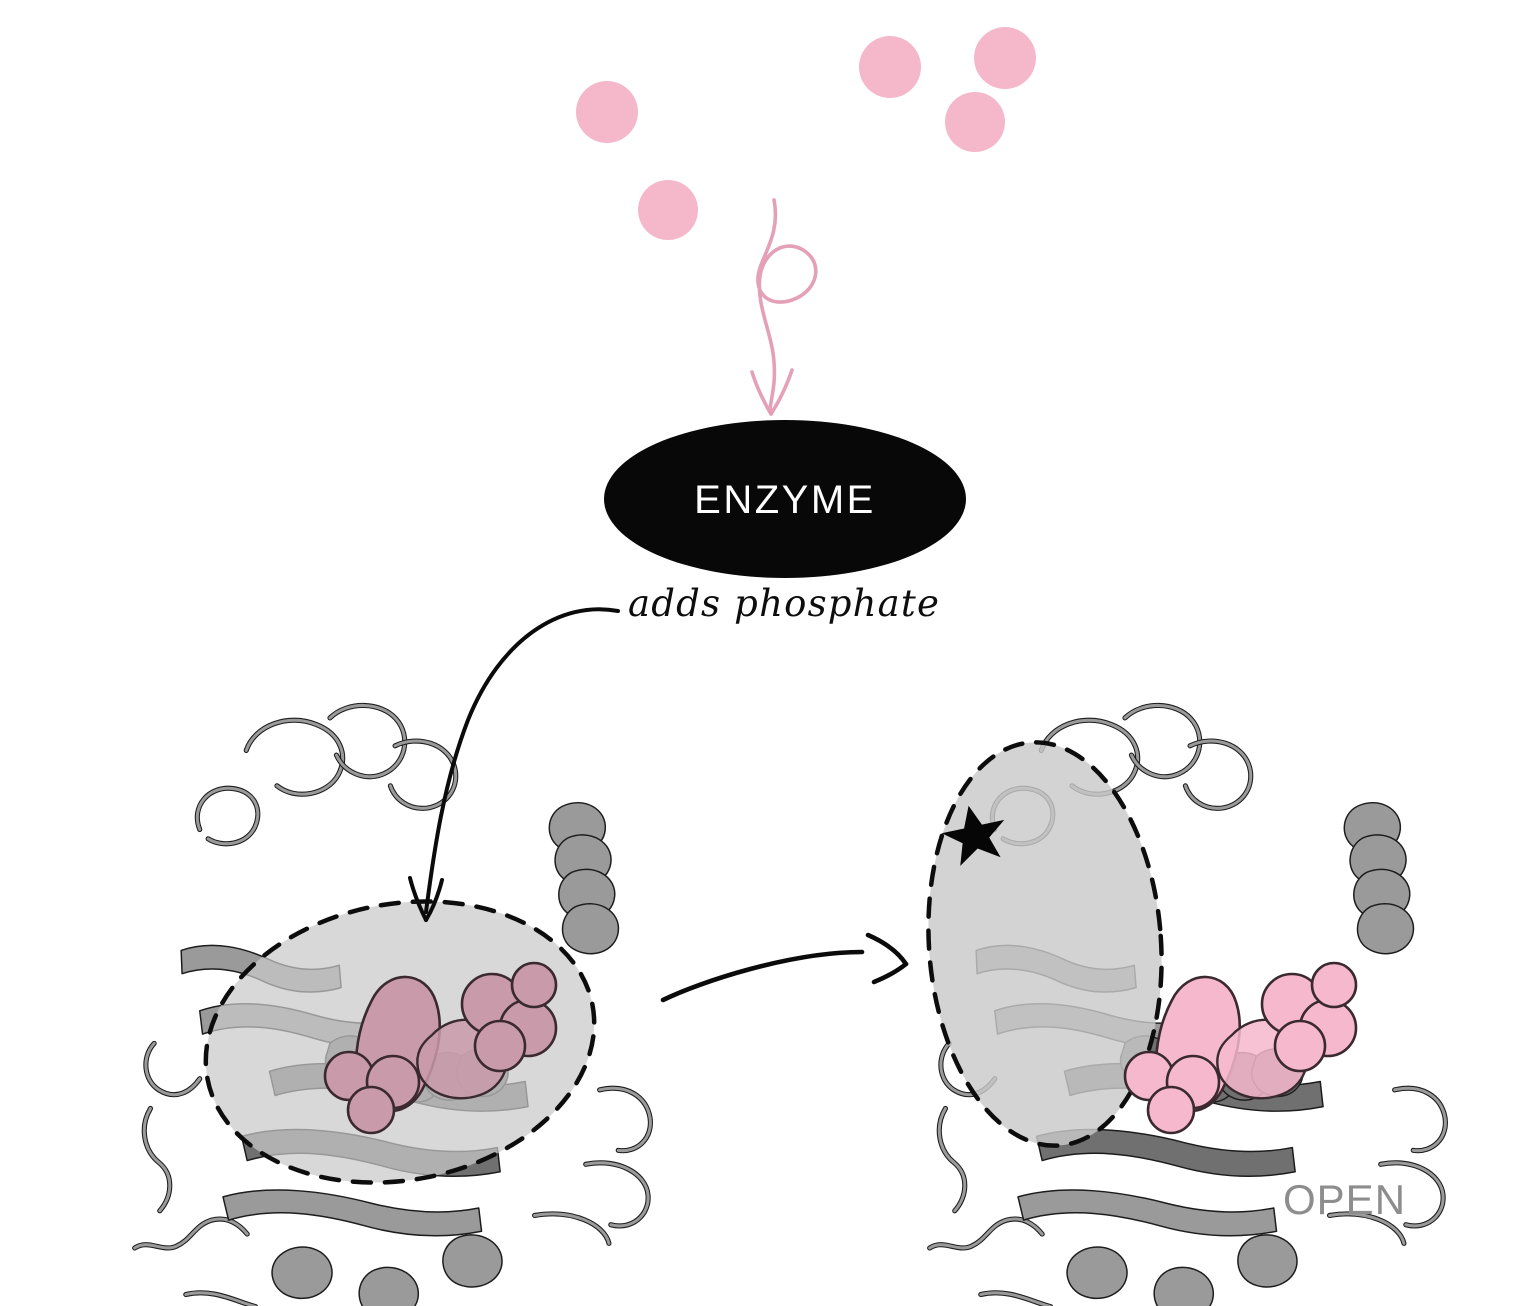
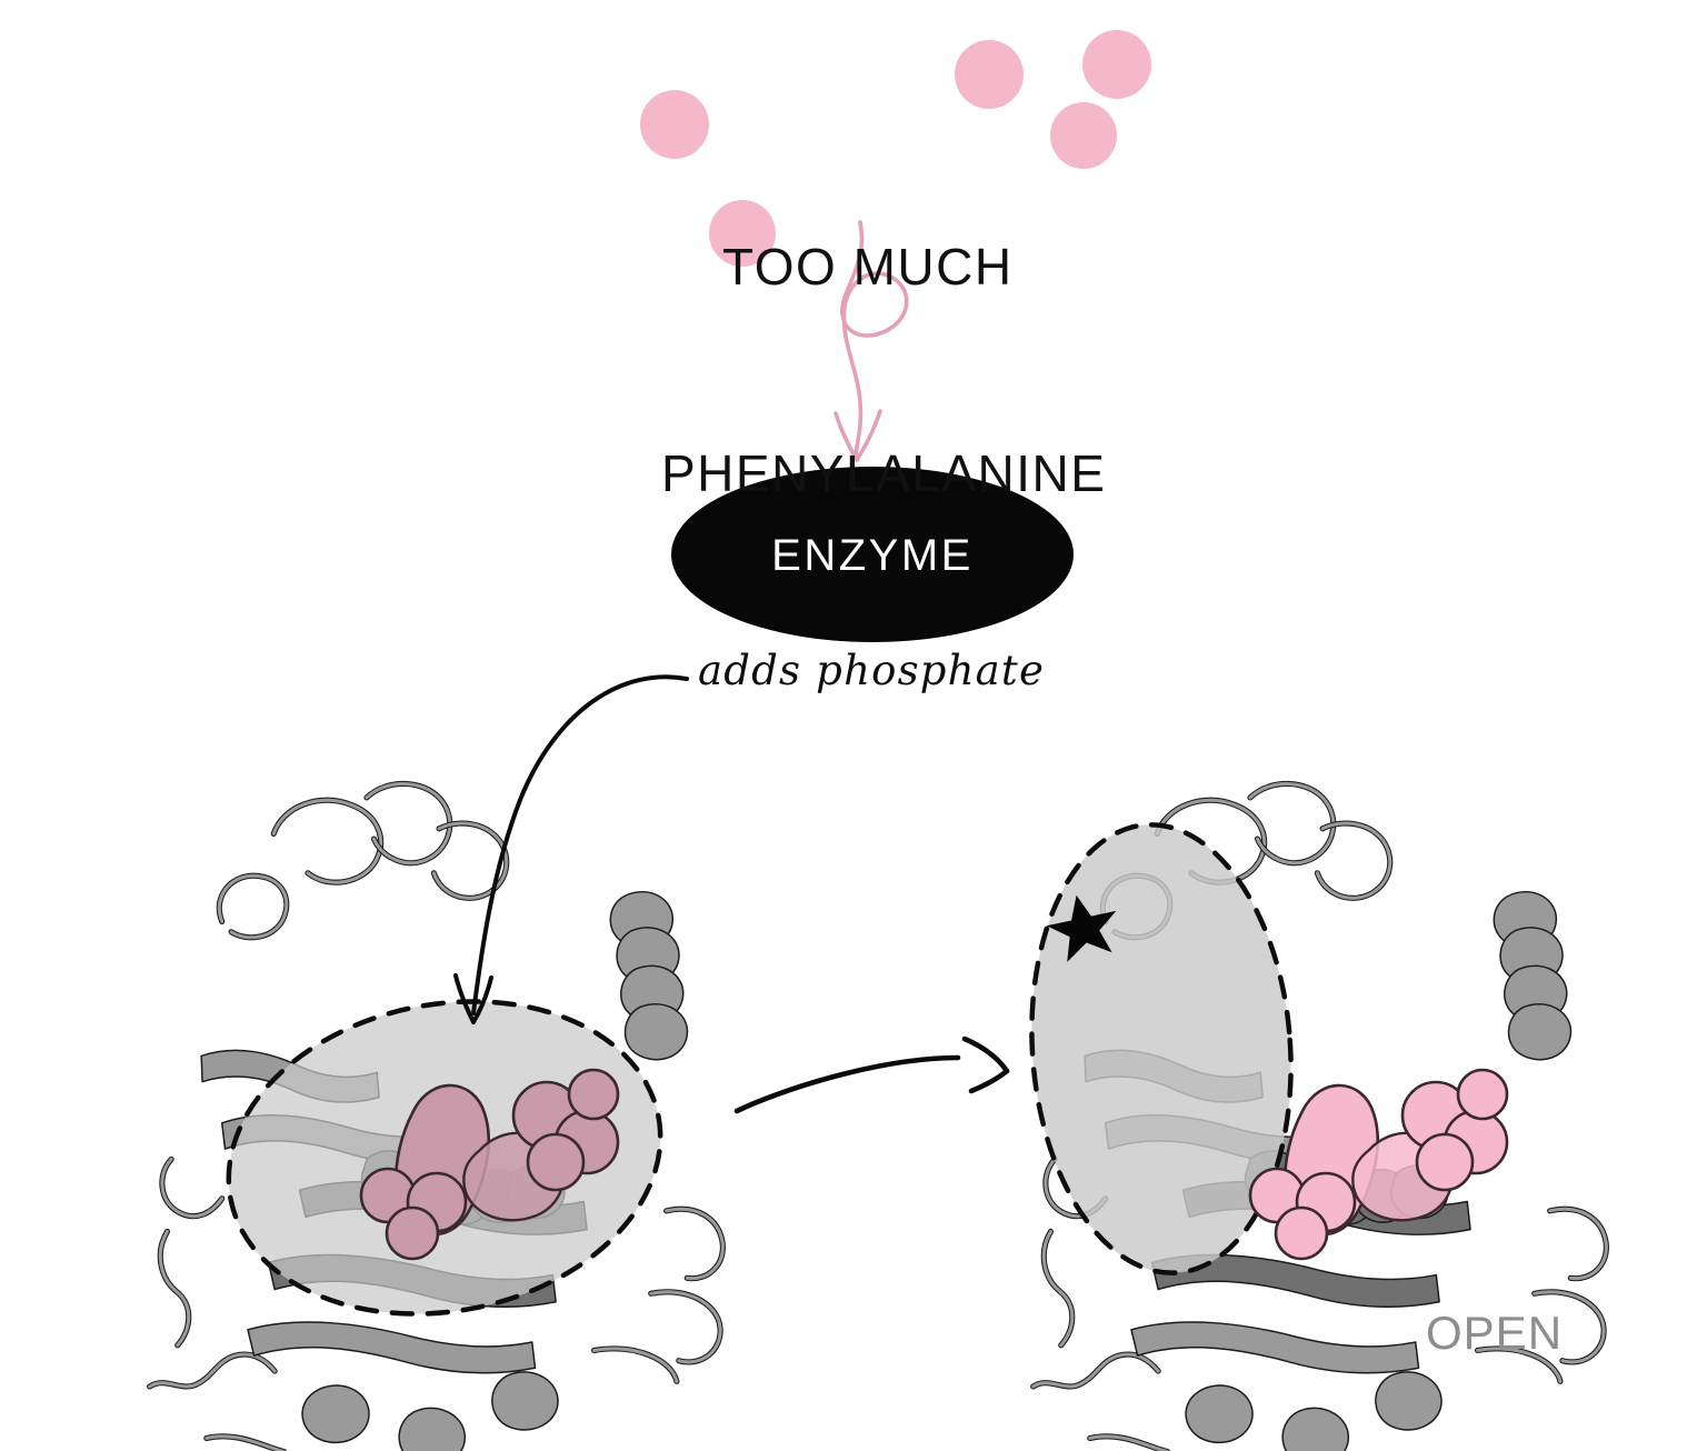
+ TOO MUCH
+ PHENYLALANINE
  ENZYME
  adds phosphate
  OPEN
